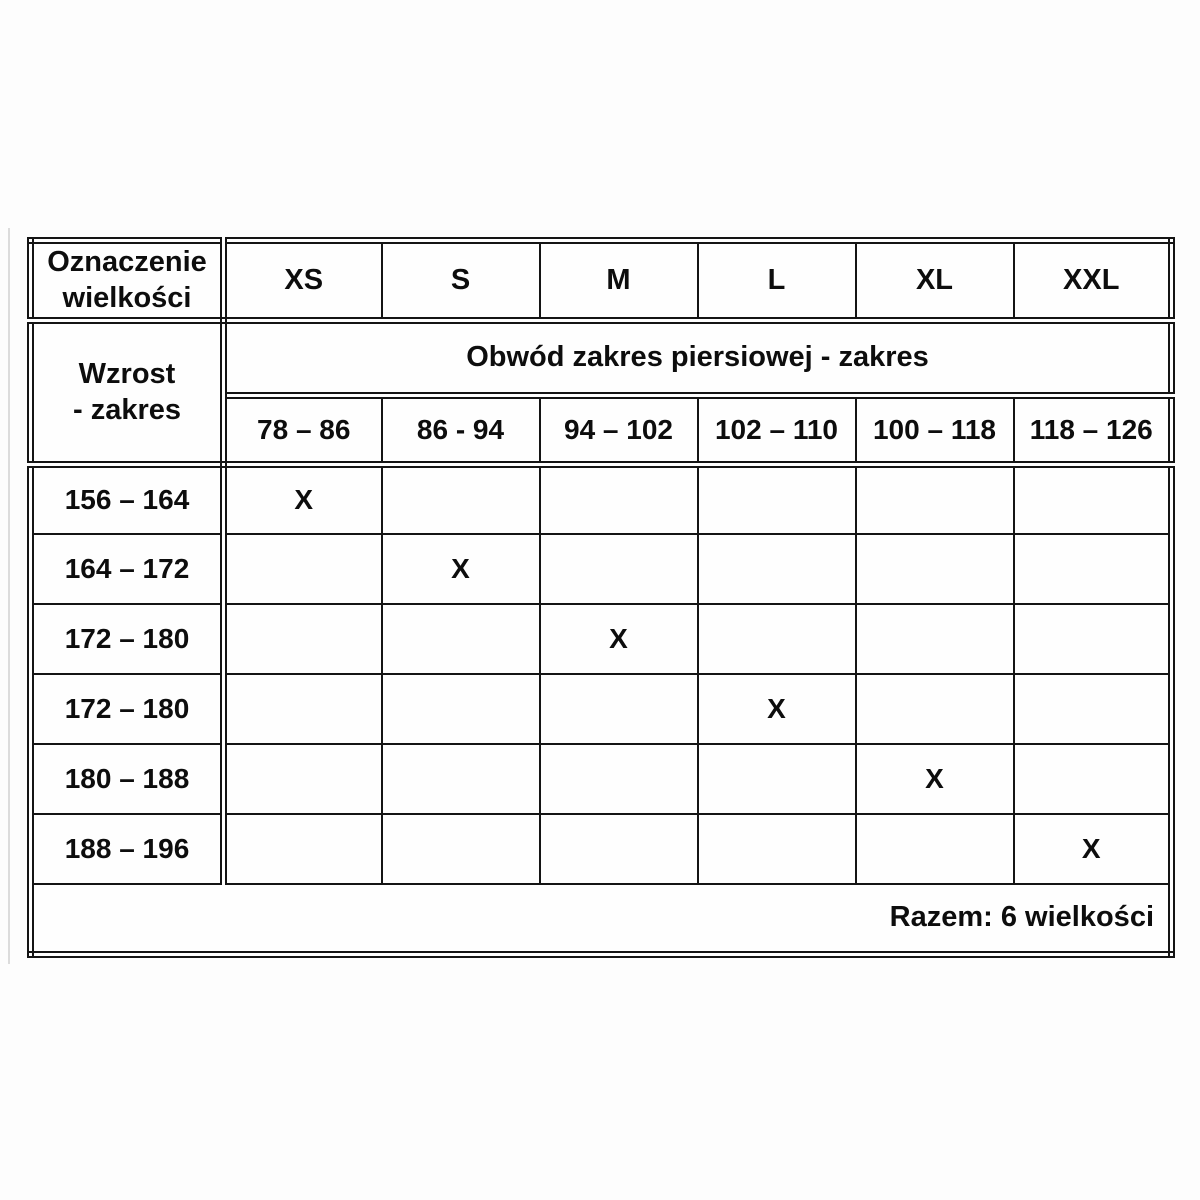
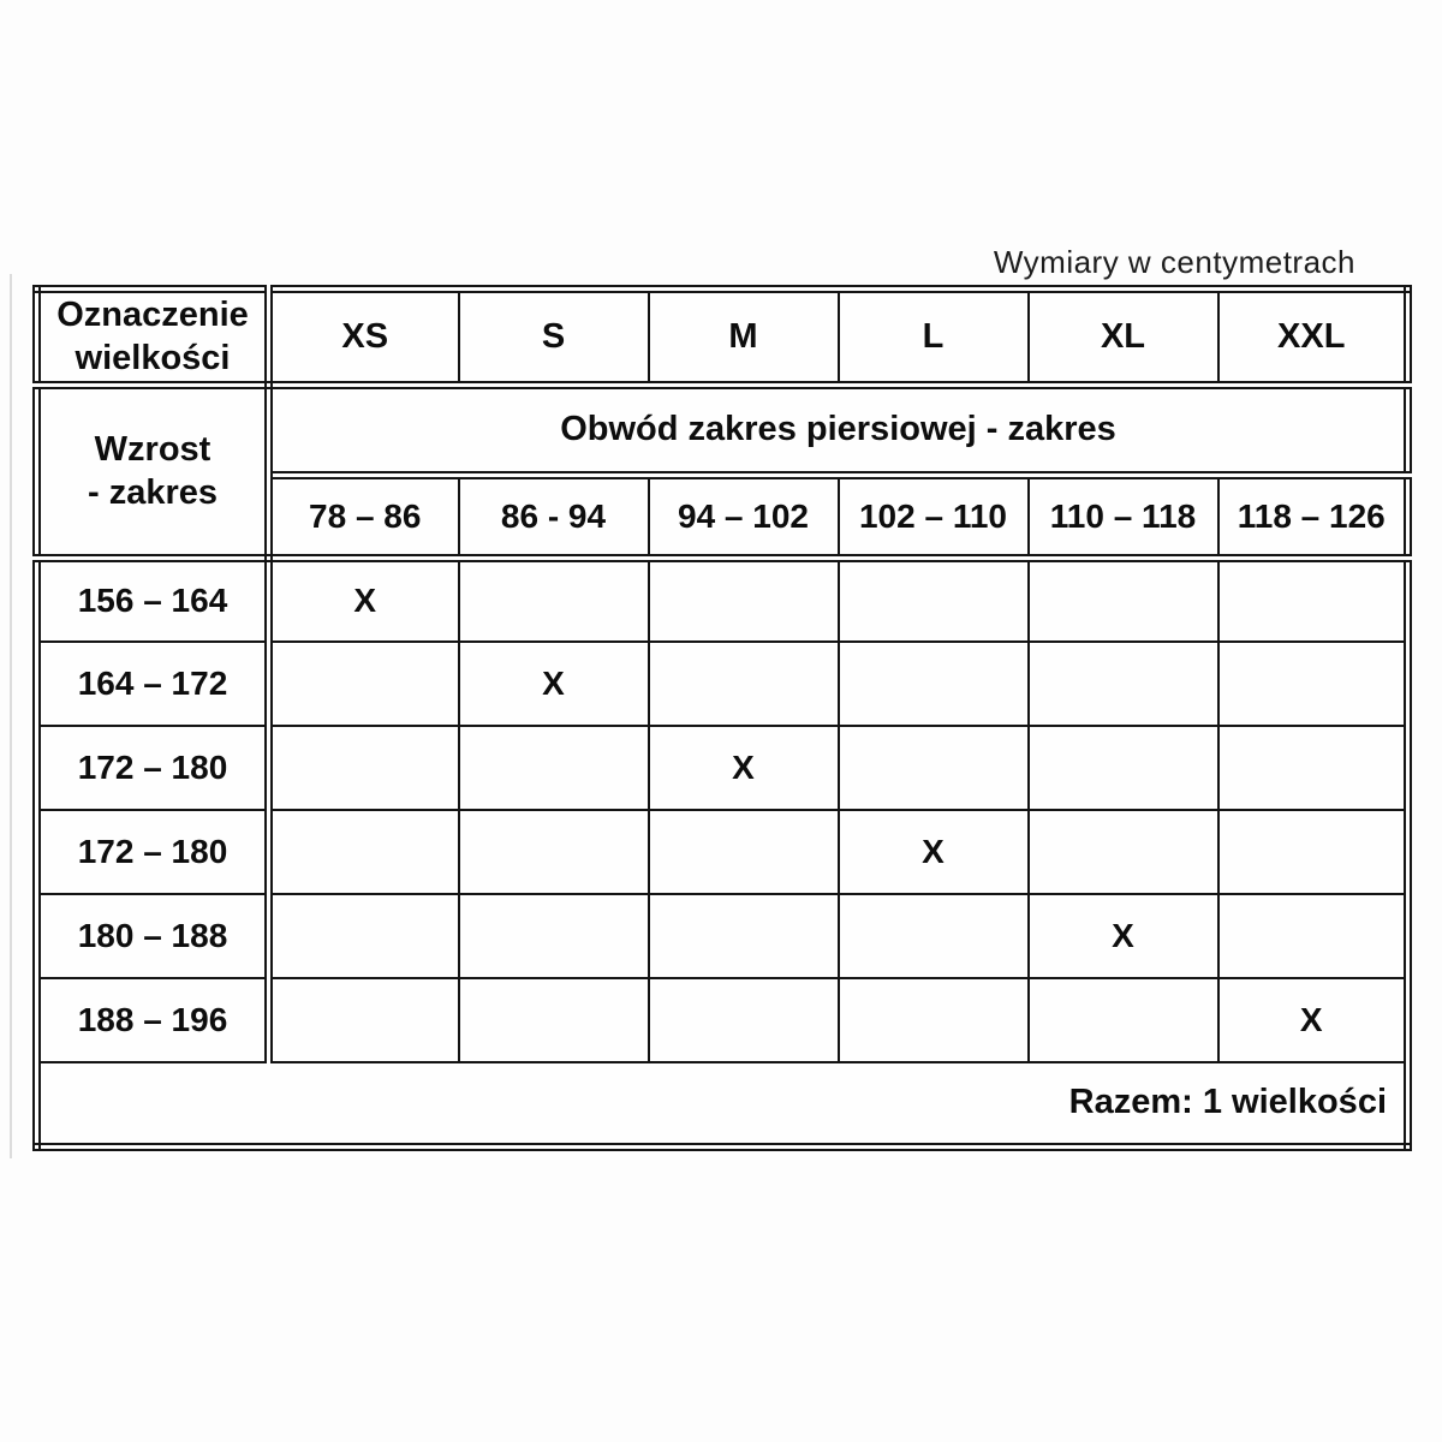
+ Wymiary w centymetrach
  Oznaczenie wielkości	XS	S	M	L	XL	XXL
  Wzrost - zakres	Obwód zakres piersiowej - zakres
- 78 – 86	86 - 94	94 – 102	102 – 110	100 – 118	118 – 126
+ 78 – 86	86 - 94	94 – 102	102 – 110	110 – 118	118 – 126
  156 – 164	X
  164 – 172		X
  172 – 180			X
  172 – 180				X
  180 – 188					X
  188 – 196						X
- Razem: 6 wielkości
+ Razem: 1 wielkości
